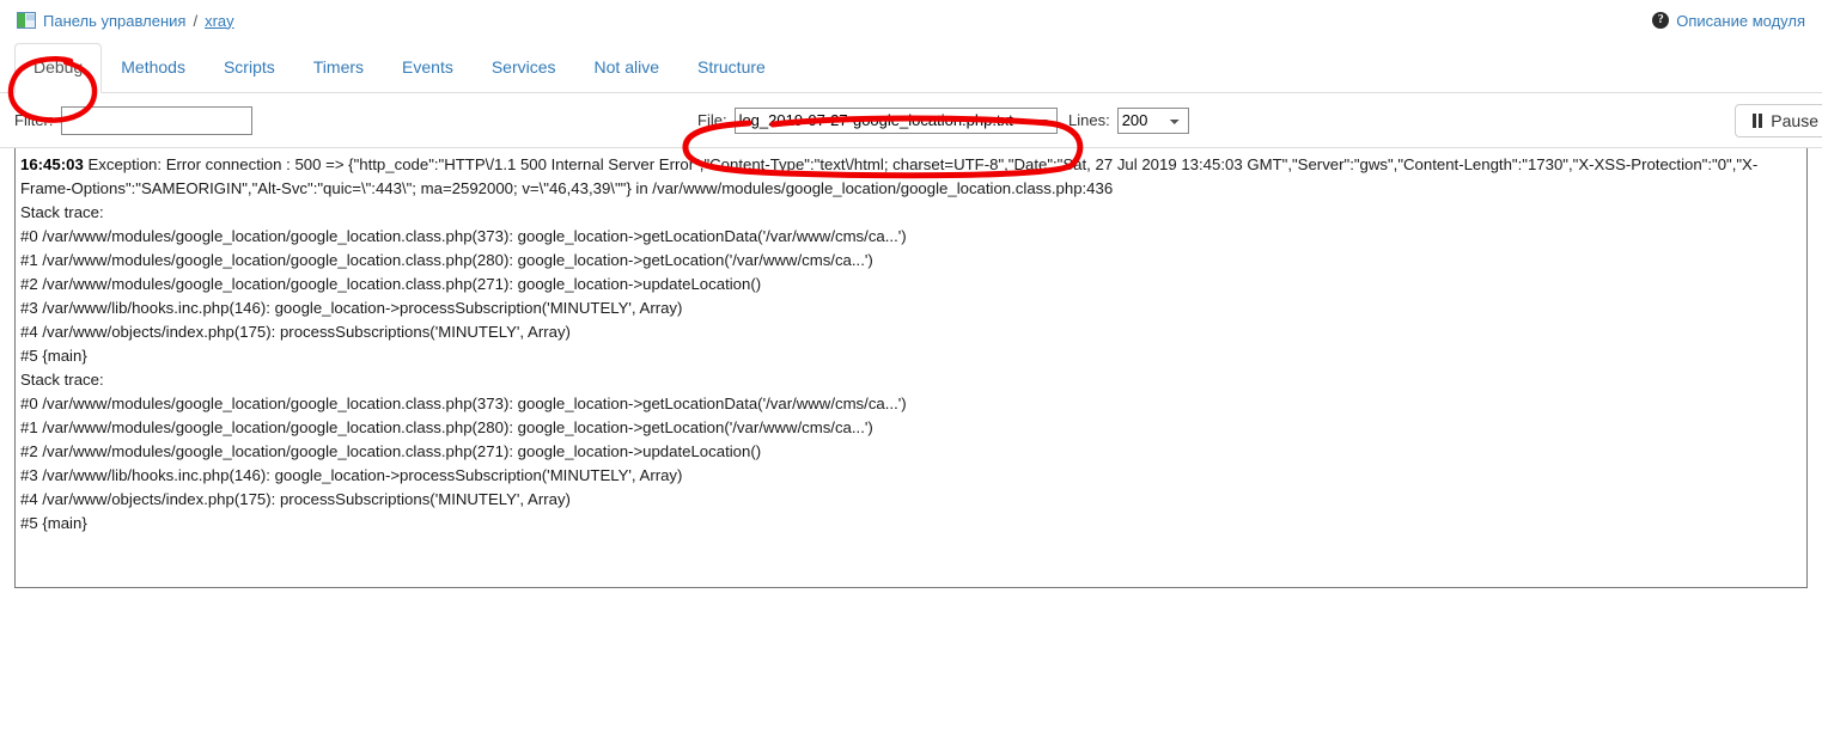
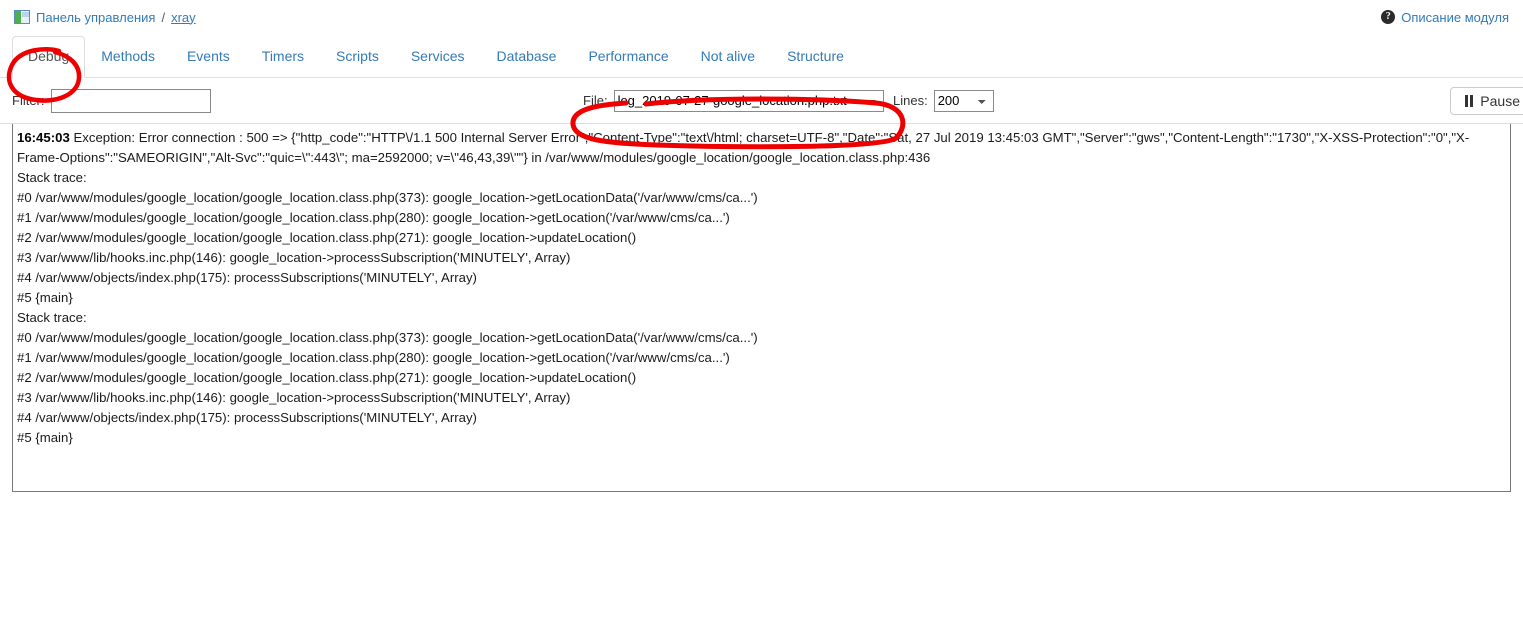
  Панель управления
  /
  xray
  ?
  Описание модуля
  Debu
  Methods
- Scripts
+ Events
  Timers
- Events
+ Scripts
  Services
+ Database
+ Performance
  Not alive
  Structure
  File:
  Lines:
  200
  Pause
  16:45:03 Exception: Error connection : 500 => {"http_code":"HTTP\/1.1 500 Internal Server ErrorContent-Type":"text\/html; charset=UTF-8","Date":"at, 27 Jul 2019 13:45:03 GMT","Server":"gws","Content-Length":"1730","X-XSS-Protection":"0","X-Frame-Options":"SAMEORIGIN","Alt-Svc":"quic=\":443\"; ma=2592000; v=\"46,43,39\""} in /var/www/modules/google_location/google_location.class.php:436
  Stack trace:
  #0 /var/www/modules/google_location/google_location.class.php(373): google_location->getLocationData('/var/www/cms/ca...')
  #1 /var/www/modules/google_location/google_location.class.php(280): google_location->getLocation('/var/www/cms/ca...')
  #2 /var/www/modules/google_location/google_location.class.php(271): google_location->updateLocation()
  #3 /var/www/lib/hooks.inc.php(146): google_location->processSubscription('MINUTELY', Array)
  #4 /var/www/objects/index.php(175): processSubscriptions('MINUTELY', Array)
  #5 {main}
  Stack trace:
  #0 /var/www/modules/google_location/google_location.class.php(373): google_location->getLocationData('/var/www/cms/ca...')
  #1 /var/www/modules/google_location/google_location.class.php(280): google_location->getLocation('/var/www/cms/ca...')
  #2 /var/www/modules/google_location/google_location.class.php(271): google_location->updateLocation()
  #3 /var/www/lib/hooks.inc.php(146): google_location->processSubscription('MINUTELY', Array)
  #4 /var/www/objects/index.php(175): processSubscriptions('MINUTELY', Array)
  #5 {main}
